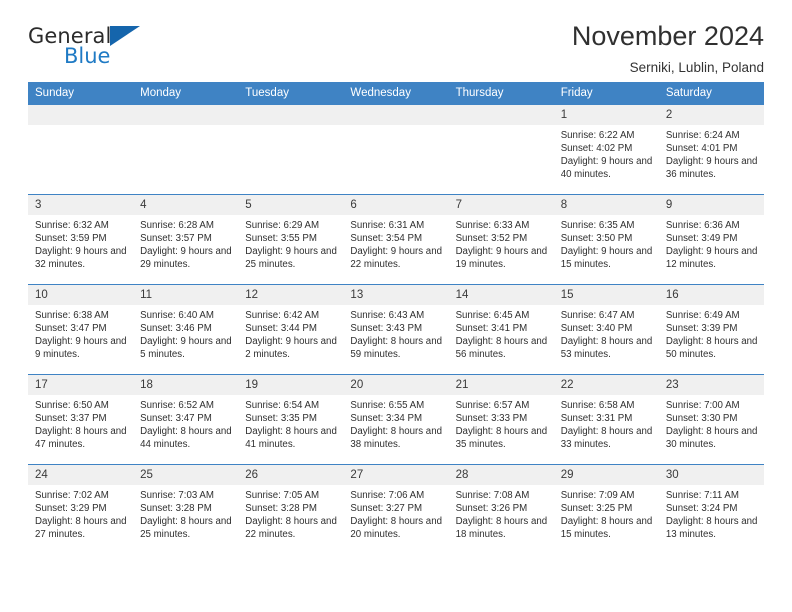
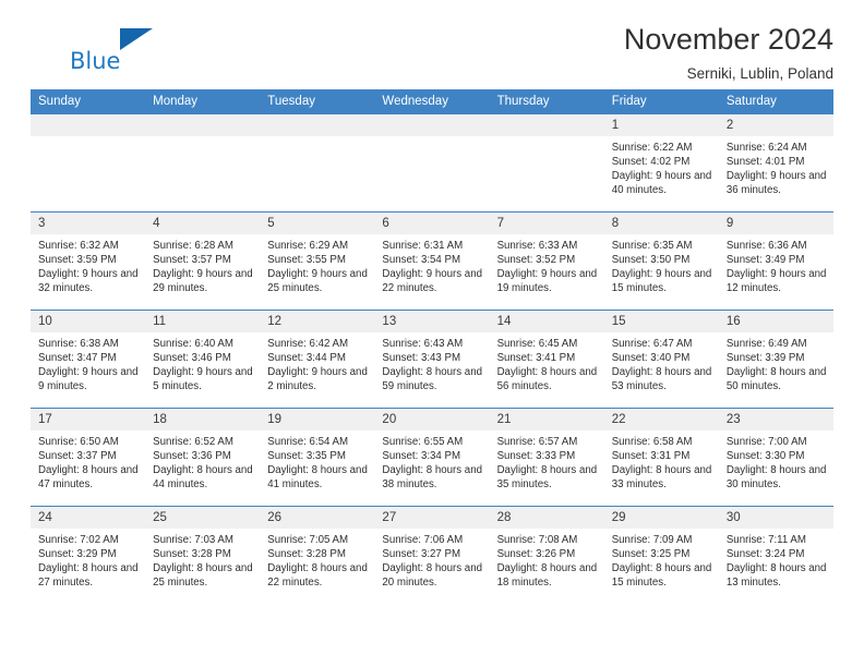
- General
  Blue
  November 2024
  Serniki, Lublin, Poland
  Sunday	Monday	Tuesday	Wednesday	Thursday	Friday	Saturday
  					1Sunrise: 6:22 AMSunset: 4:02 PMDaylight: 9 hours and 40 minutes.	2Sunrise: 6:24 AMSunset: 4:01 PMDaylight: 9 hours and 36 minutes.
  3Sunrise: 6:32 AMSunset: 3:59 PMDaylight: 9 hours and 32 minutes.	4Sunrise: 6:28 AMSunset: 3:57 PMDaylight: 9 hours and 29 minutes.	5Sunrise: 6:29 AMSunset: 3:55 PMDaylight: 9 hours and 25 minutes.	6Sunrise: 6:31 AMSunset: 3:54 PMDaylight: 9 hours and 22 minutes.	7Sunrise: 6:33 AMSunset: 3:52 PMDaylight: 9 hours and 19 minutes.	8Sunrise: 6:35 AMSunset: 3:50 PMDaylight: 9 hours and 15 minutes.	9Sunrise: 6:36 AMSunset: 3:49 PMDaylight: 9 hours and 12 minutes.
  10Sunrise: 6:38 AMSunset: 3:47 PMDaylight: 9 hours and 9 minutes.	11Sunrise: 6:40 AMSunset: 3:46 PMDaylight: 9 hours and 5 minutes.	12Sunrise: 6:42 AMSunset: 3:44 PMDaylight: 9 hours and 2 minutes.	13Sunrise: 6:43 AMSunset: 3:43 PMDaylight: 8 hours and 59 minutes.	14Sunrise: 6:45 AMSunset: 3:41 PMDaylight: 8 hours and 56 minutes.	15Sunrise: 6:47 AMSunset: 3:40 PMDaylight: 8 hours and 53 minutes.	16Sunrise: 6:49 AMSunset: 3:39 PMDaylight: 8 hours and 50 minutes.
- 17Sunrise: 6:50 AMSunset: 3:37 PMDaylight: 8 hours and 47 minutes.	18Sunrise: 6:52 AMSunset: 3:47 PMDaylight: 8 hours and 44 minutes.	19Sunrise: 6:54 AMSunset: 3:35 PMDaylight: 8 hours and 41 minutes.	20Sunrise: 6:55 AMSunset: 3:34 PMDaylight: 8 hours and 38 minutes.	21Sunrise: 6:57 AMSunset: 3:33 PMDaylight: 8 hours and 35 minutes.	22Sunrise: 6:58 AMSunset: 3:31 PMDaylight: 8 hours and 33 minutes.	23Sunrise: 7:00 AMSunset: 3:30 PMDaylight: 8 hours and 30 minutes.
+ 17Sunrise: 6:50 AMSunset: 3:37 PMDaylight: 8 hours and 47 minutes.	18Sunrise: 6:52 AMSunset: 3:36 PMDaylight: 8 hours and 44 minutes.	19Sunrise: 6:54 AMSunset: 3:35 PMDaylight: 8 hours and 41 minutes.	20Sunrise: 6:55 AMSunset: 3:34 PMDaylight: 8 hours and 38 minutes.	21Sunrise: 6:57 AMSunset: 3:33 PMDaylight: 8 hours and 35 minutes.	22Sunrise: 6:58 AMSunset: 3:31 PMDaylight: 8 hours and 33 minutes.	23Sunrise: 7:00 AMSunset: 3:30 PMDaylight: 8 hours and 30 minutes.
  24Sunrise: 7:02 AMSunset: 3:29 PMDaylight: 8 hours and 27 minutes.	25Sunrise: 7:03 AMSunset: 3:28 PMDaylight: 8 hours and 25 minutes.	26Sunrise: 7:05 AMSunset: 3:28 PMDaylight: 8 hours and 22 minutes.	27Sunrise: 7:06 AMSunset: 3:27 PMDaylight: 8 hours and 20 minutes.	28Sunrise: 7:08 AMSunset: 3:26 PMDaylight: 8 hours and 18 minutes.	29Sunrise: 7:09 AMSunset: 3:25 PMDaylight: 8 hours and 15 minutes.	30Sunrise: 7:11 AMSunset: 3:24 PMDaylight: 8 hours and 13 minutes.
